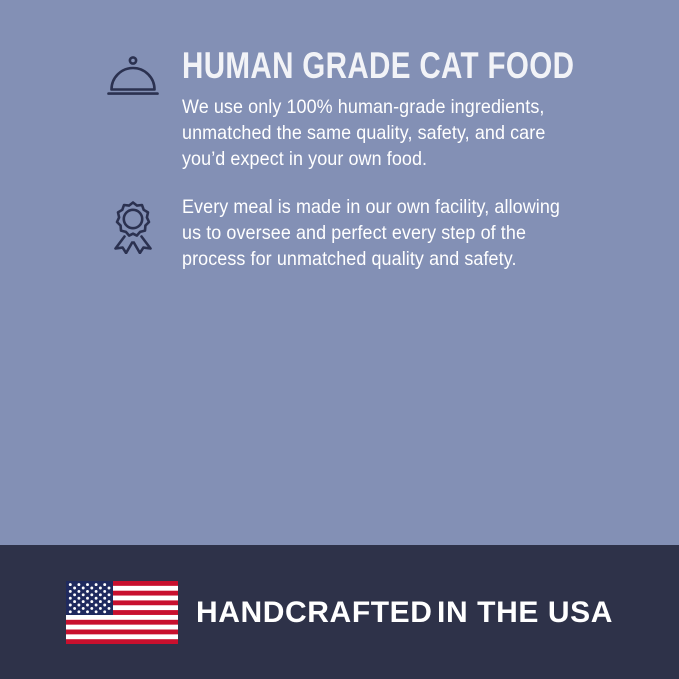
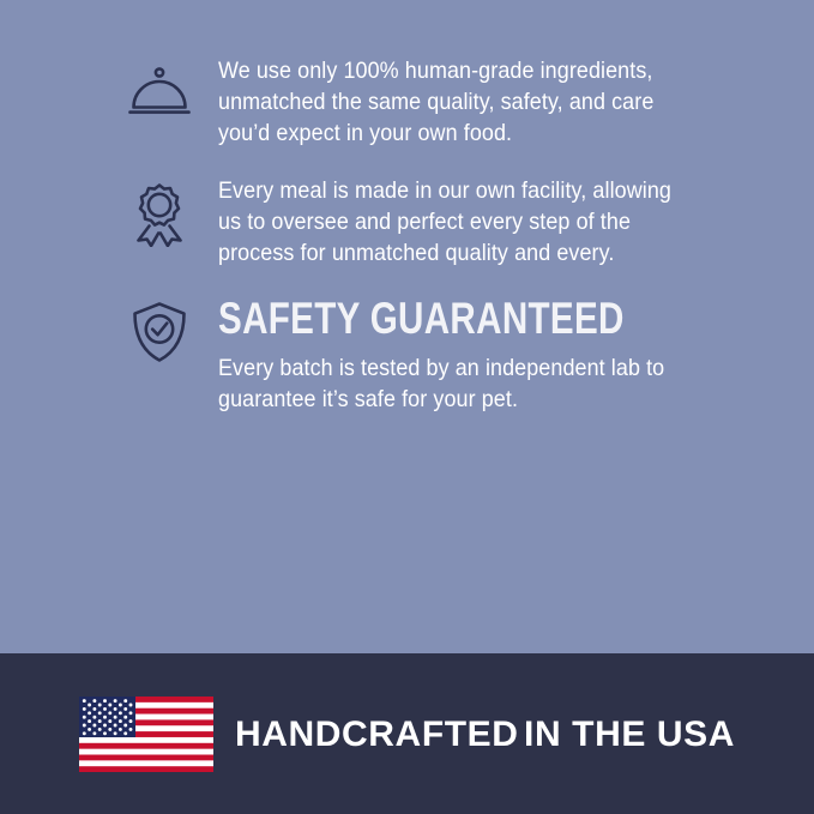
- HUMAN GRADE CAT FOOD
  We use only 100% human-grade ingredients, unmatched the same quality, safety, and care you’d expect in your own food.
- Every meal is made in our own facility, allowing us to oversee and perfect every step of the process for unmatched quality and safety.
+ Every meal is made in our own facility, allowing us to oversee and perfect every step of the process for unmatched quality and every.
+ SAFETY GUARANTEED
+ Every batch is tested by an independent lab to guarantee it’s safe for your pet.
  HANDCRAFTED IN THE USA
